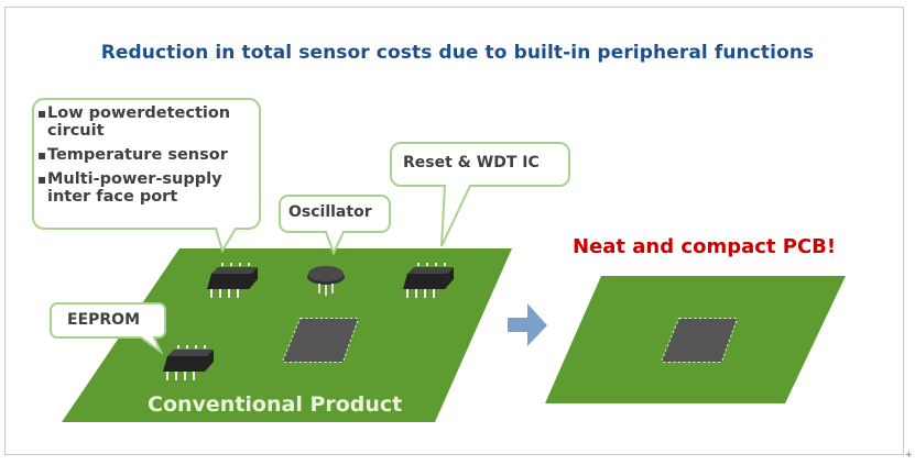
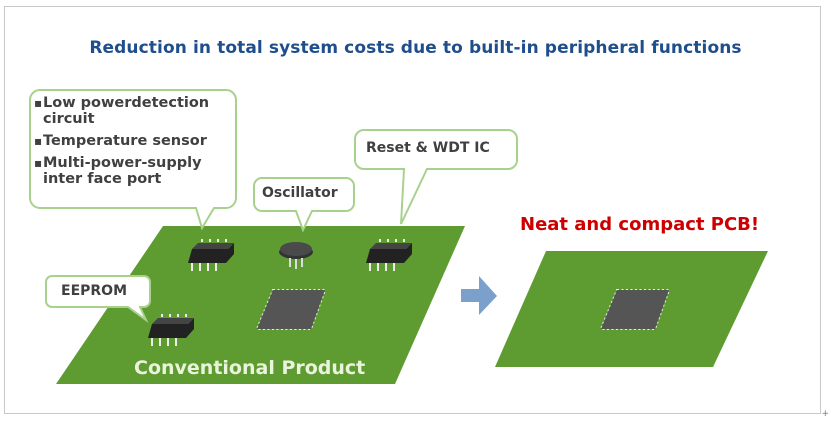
- Reduction in total sensor costs due to built-in peripheral functions
+ Reduction in total system costs due to built-in peripheral functions
  ▪
  Low powerdetection circuit
  ▪
  Temperature sensor
  ▪
  Multi-power-supply inter face port
  Oscillator
  Reset & WDT IC
  EEPROM
  Neat and compact PCB!
  Conventional Product
  +
